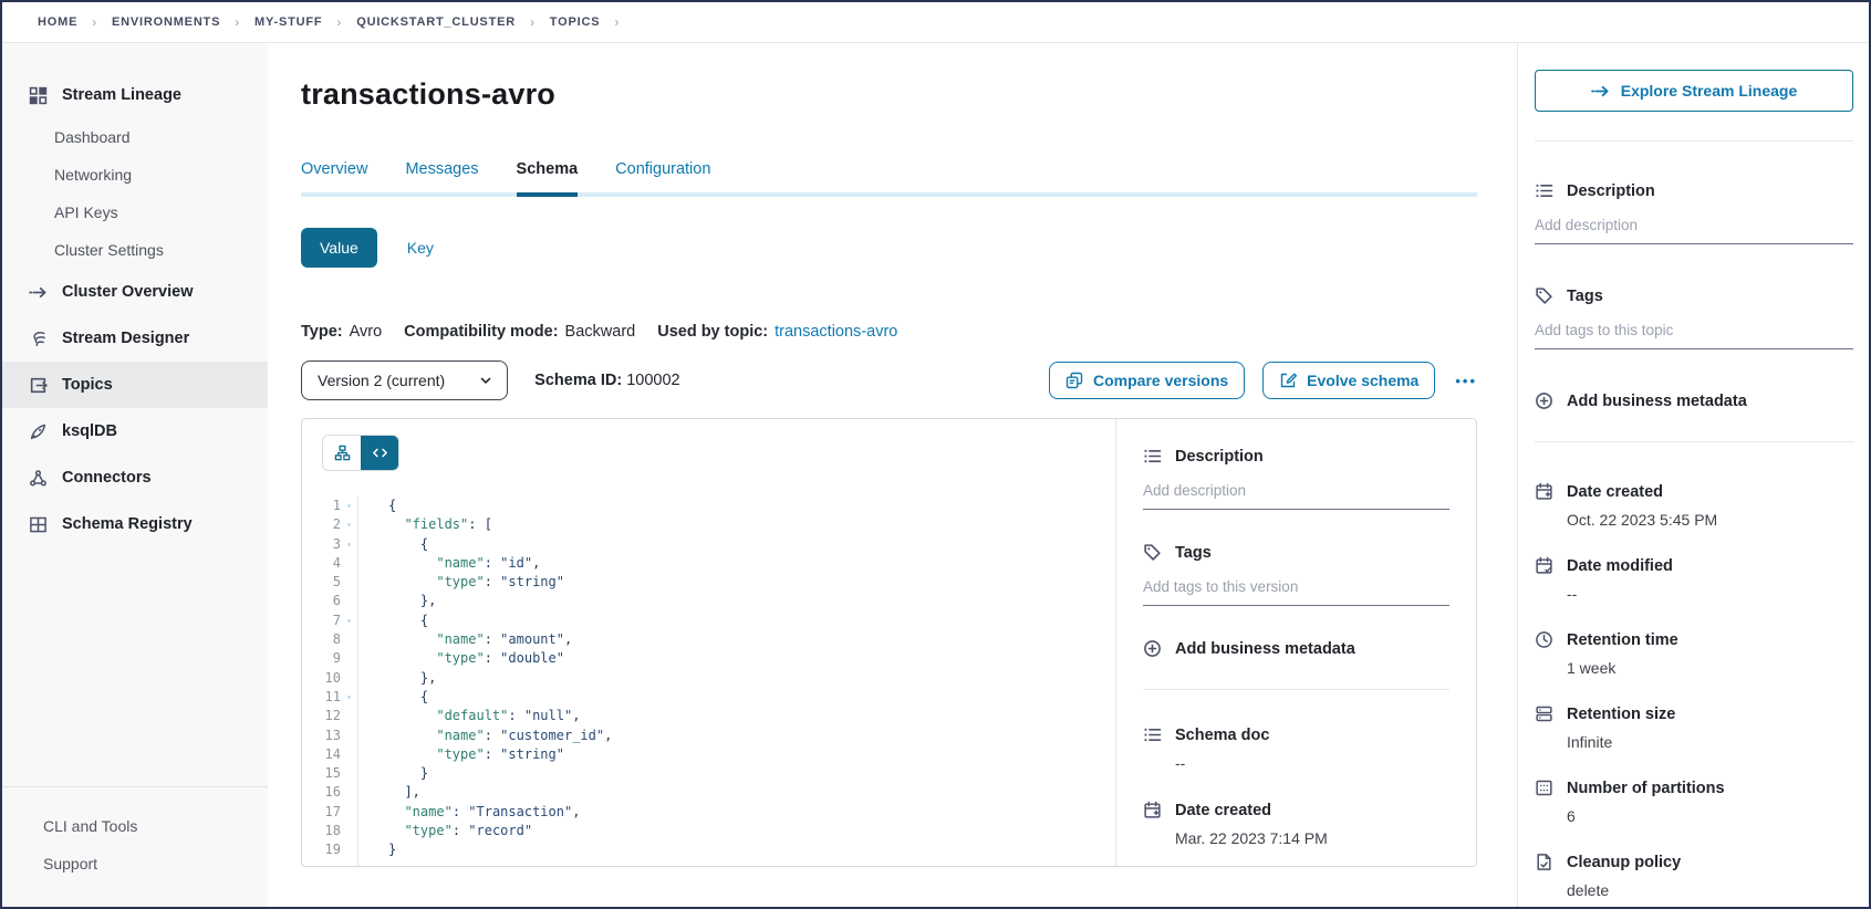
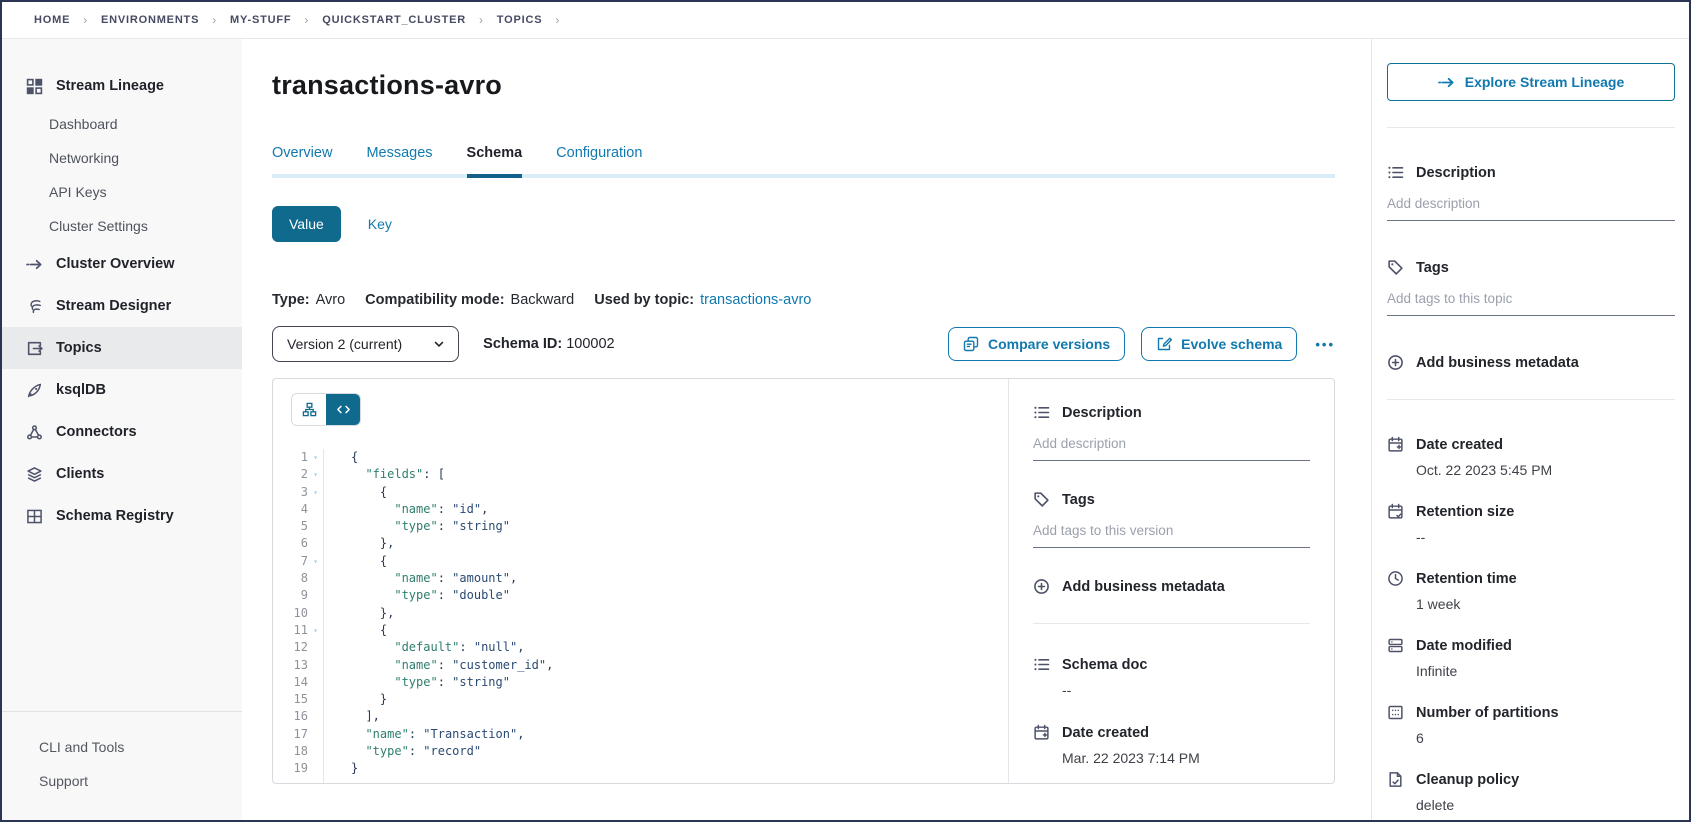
  HOME
  ›
  ENVIRONMENTS
  ›
  MY-STUFF
  ›
  QUICKSTART_CLUSTER
  ›
  TOPICS
  ›
  Stream Lineage
  Dashboard
  Networking
  API Keys
  Cluster Settings
  Cluster Overview
  Stream Designer
  Topics
  ksqlDB
  Connectors
+ Clients
  Schema Registry
  CLI and Tools
  Support
  transactions-avro
  Overview
  Messages
  Schema
  Configuration
  Value
  Key
  Type:
  Avro
  Compatibility mode:
  Backward
  Used by topic:
  transactions-avro
  Version 2 (current)
  Schema ID: 100002
  Compare versions
  Evolve schema
  •••
  1
  ▾
  2
  ▾
  3
  ▾
  4
  5
  6
  7
  ▾
  8
  9
  10
  11
  ▾
  12
  13
  14
  15
  16
  17
  18
  19
  {
  "fields": [
  {
  "name": "id",
  "type": "string"
  },
  {
  "name": "amount",
  "type": "double"
  },
  {
  "default": "null",
  "name": "customer_id",
  "type": "string"
  }
  ],
  "name": "Transaction",
  "type": "record"
  }
  Description
  Add description
  Tags
  Add tags to this version
  Add business metadata
  Schema doc
  --
  Date created
  Mar. 22 2023 7:14 PM
  Explore Stream Lineage
  Description
  Add description
  Tags
  Add tags to this topic
  Add business metadata
  Date created
  Oct. 22 2023 5:45 PM
- Date modified
+ Retention size
  --
  Retention time
  1 week
- Retention size
+ Date modified
  Infinite
  Number of partitions
  6
  Cleanup policy
  delete
